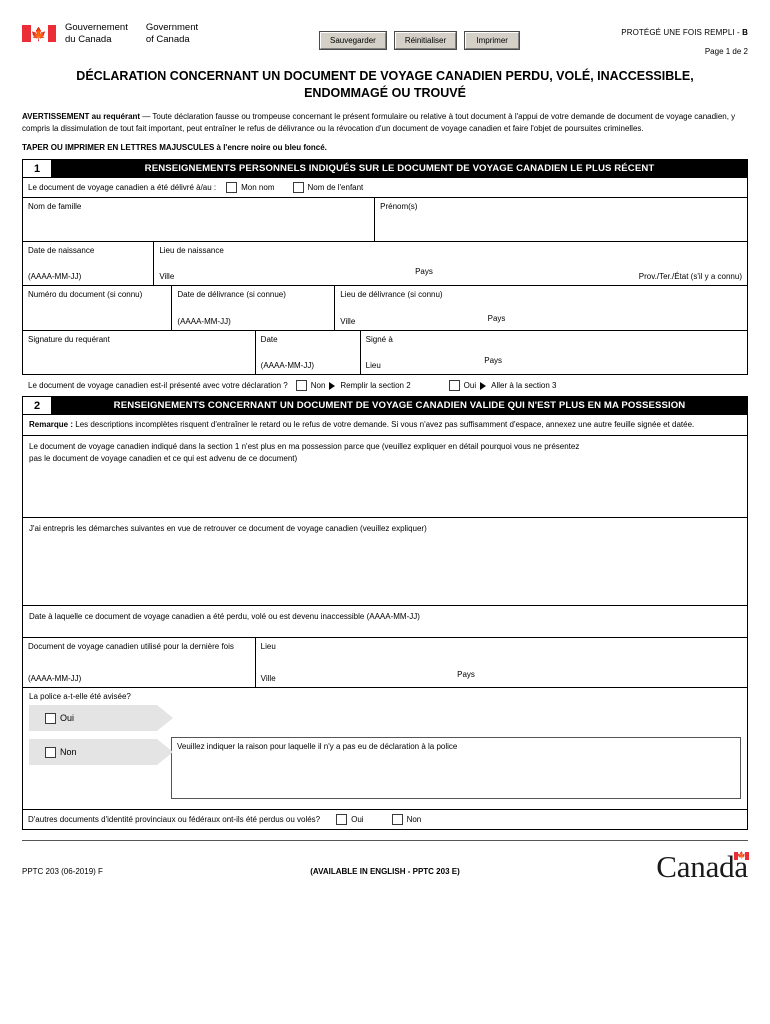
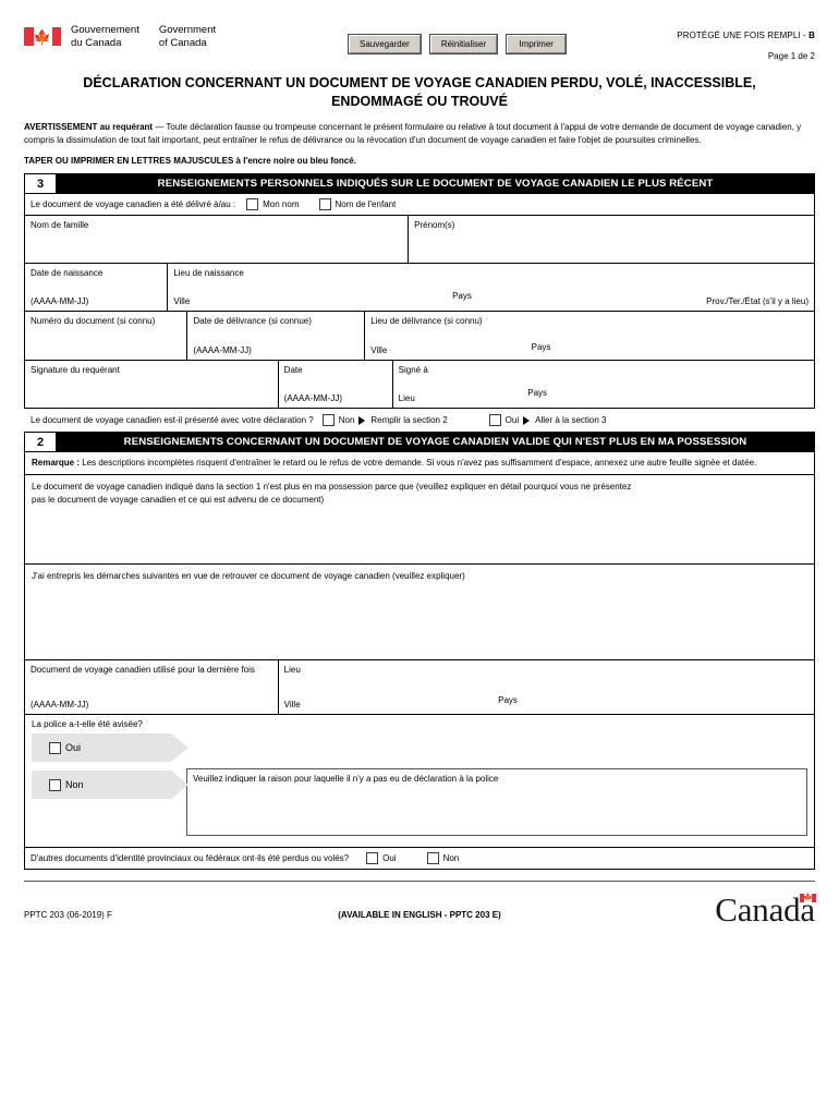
  🍁
  Gouvernement
  du Canada
  Government
  of Canada
  Sauvegarder
  Réinitialiser
  Imprimer
  PROTÉGÉ UNE FOIS REMPLI - B
  Page 1 de 2
  DÉCLARATION CONCERNANT UN DOCUMENT DE VOYAGE CANADIEN PERDU, VOLÉ, INACCESSIBLE, ENDOMMAGÉ OU TROUVÉ
  AVERTISSEMENT au requérant — Toute déclaration fausse ou trompeuse concernant le présent formulaire ou relative à tout document à l'appui de votre demande de document de voyage canadien, y compris la dissimulation de tout fait important, peut entraîner le refus de délivrance ou la révocation d'un document de voyage canadien et faire l'objet de poursuites criminelles.
  TAPER OU IMPRIMER EN LETTRES MAJUSCULES à l'encre noire ou bleu foncé.
- 1
+ 3
  RENSEIGNEMENTS PERSONNELS INDIQUÉS SUR LE DOCUMENT DE VOYAGE CANADIEN LE PLUS RÉCENT
  Le document de voyage canadien a été délivré à/au :
  Mon nom
  Nom de l'enfant
  Nom de famille
  Prénom(s)
  Date de naissance
  (AAAA-MM-JJ)
  Lieu de naissance
  Ville
  Pays
- Prov./Ter./État (s'il y a connu)
+ Prov./Ter./État (s'il y a lieu)
  Numéro du document (si connu)
  Date de délivrance (si connue)
  (AAAA-MM-JJ)
  Lieu de délivrance (si connu)
  Ville
  Pays
  Signature du requérant
  Date
  (AAAA-MM-JJ)
  Signé à
  Lieu
  Pays
  Le document de voyage canadien est-il présenté avec votre déclaration ?
  Non
  Remplir la section 2
  Oui
  Aller à la section 3
  2
  RENSEIGNEMENTS CONCERNANT UN DOCUMENT DE VOYAGE CANADIEN VALIDE QUI N'EST PLUS EN MA POSSESSION
  Remarque : Les descriptions incomplètes risquent d'entraîner le retard ou le refus de votre demande. Si vous n'avez pas suffisamment d'espace, annexez une autre feuille signée et datée.
  Le document de voyage canadien indiqué dans la section 1 n'est plus en ma possession parce que (veuillez expliquer en détail pourquoi vous ne présentez
  pas le document de voyage canadien et ce qui est advenu de ce document)
  J'ai entrepris les démarches suivantes en vue de retrouver ce document de voyage canadien (veuillez expliquer)
- Date à laquelle ce document de voyage canadien a été perdu, volé ou est devenu inaccessible (AAAA-MM-JJ)
  Document de voyage canadien utilisé pour la dernière fois
  (AAAA-MM-JJ)
  Lieu
  Ville
  Pays
  La police a-t-elle été avisée?
  Oui
  Non
  Veuillez indiquer la raison pour laquelle il n'y a pas eu de déclaration à la police
  D'autres documents d'identité provinciaux ou fédéraux ont-ils été perdus ou volés?
  Oui
  Non
  PPTC 203 (06-2019) F
  (AVAILABLE IN ENGLISH - PPTC 203 E)
  Canada
  🍁
